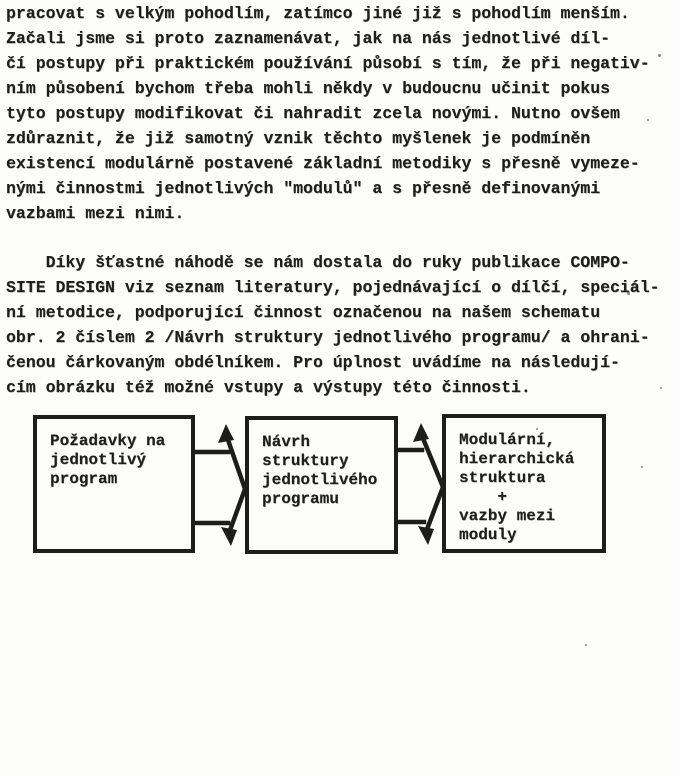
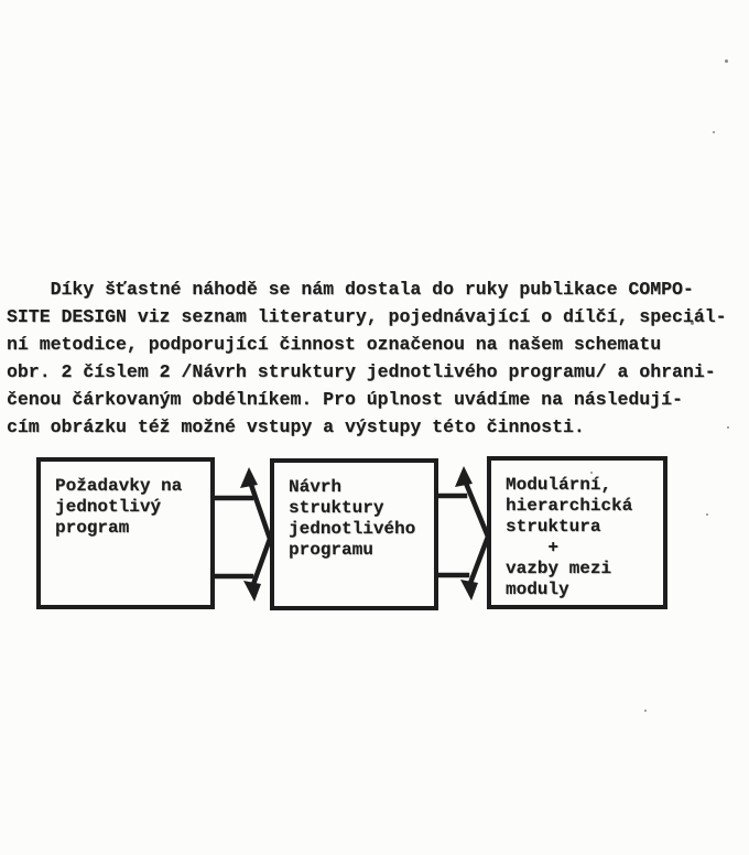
- pracovat s velkým pohodlím, zatímco jiné již s pohodlím menším.
- Začali jsme si proto zaznamenávat, jak na nás jednotlivé díl-
- čí postupy při praktickém používání působí s tím, že při negativ-
- ním působení bychom třeba mohli někdy v budoucnu učinit pokus
- tyto postupy modifikovat či nahradit zcela novými. Nutno ovšem
- zdůraznit, že již samotný vznik těchto myšlenek je podmíněn
- existencí modulárně postavené základní metodiky s přesně vymeze-
- nými činnostmi jednotlivých "modulů" a s přesně definovanými
- vazbami mezi nimi.
  Díky šťastné náhodě se nám dostala do ruky publikace COMPO-
  SITE DESIGN viz seznam literatury, pojednávající o dílčí, speciál-
  ní metodice, podporující činnost označenou na našem schematu
  obr. 2 číslem 2 /Návrh struktury jednotlivého programu/ a ohrani-
  čenou čárkovaným obdélníkem. Pro úplnost uvádíme na následují-
  cím obrázku též možné vstupy a výstupy této činnosti.
  Požadavky na
  jednotlivý
  program
  Návrh
  struktury
  jednotlivého
  programu
  Modulární,
  hierarchická
  struktura
  +
  vazby mezi
  moduly
